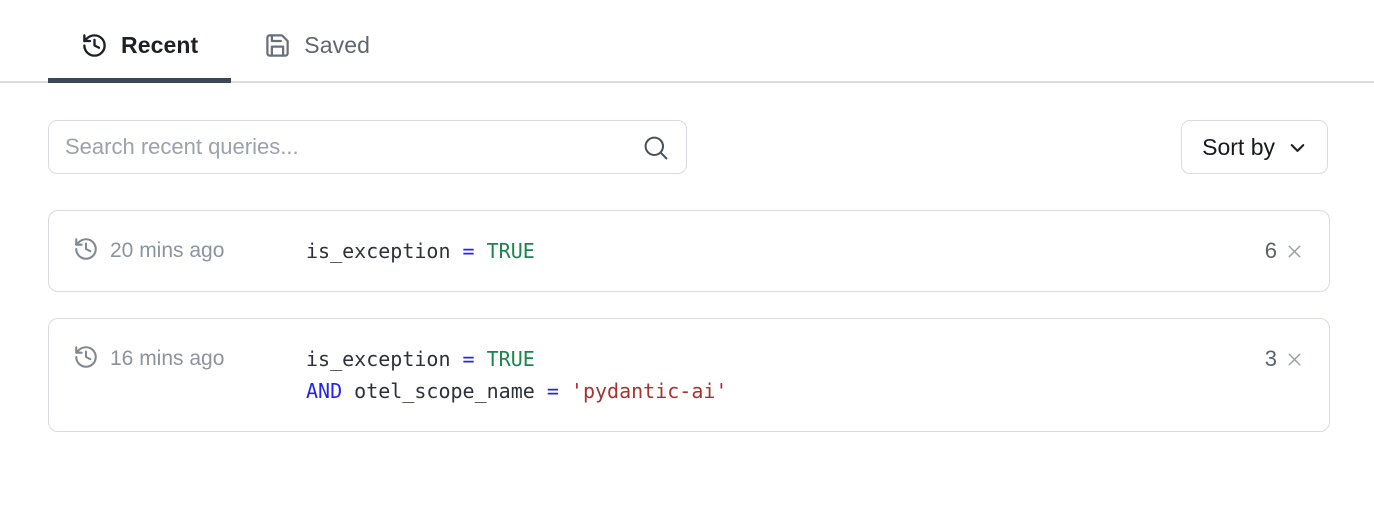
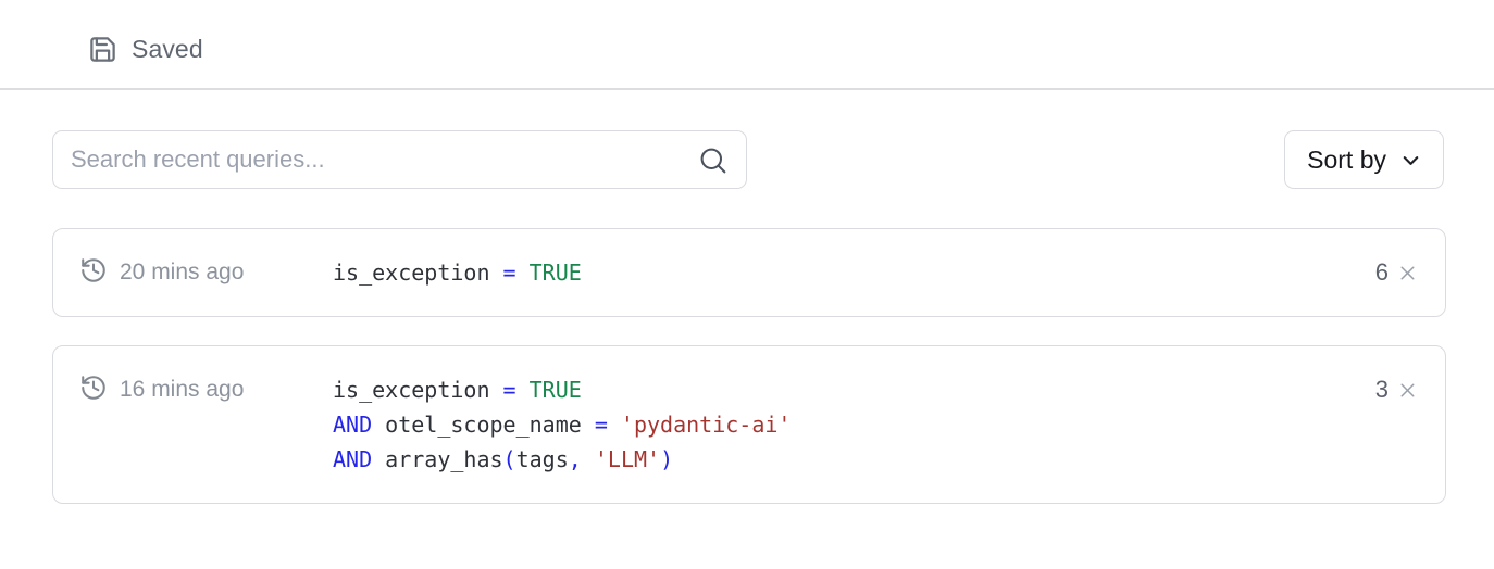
- Recent
  Saved
  Search recent queries...
  Sort by
  20 mins ago
  is_exception = TRUE
  6
  16 mins ago
  is_exception = TRUE
  AND otel_scope_name = 'pydantic-ai'
+ AND array_has(tags, 'LLM')
  3
